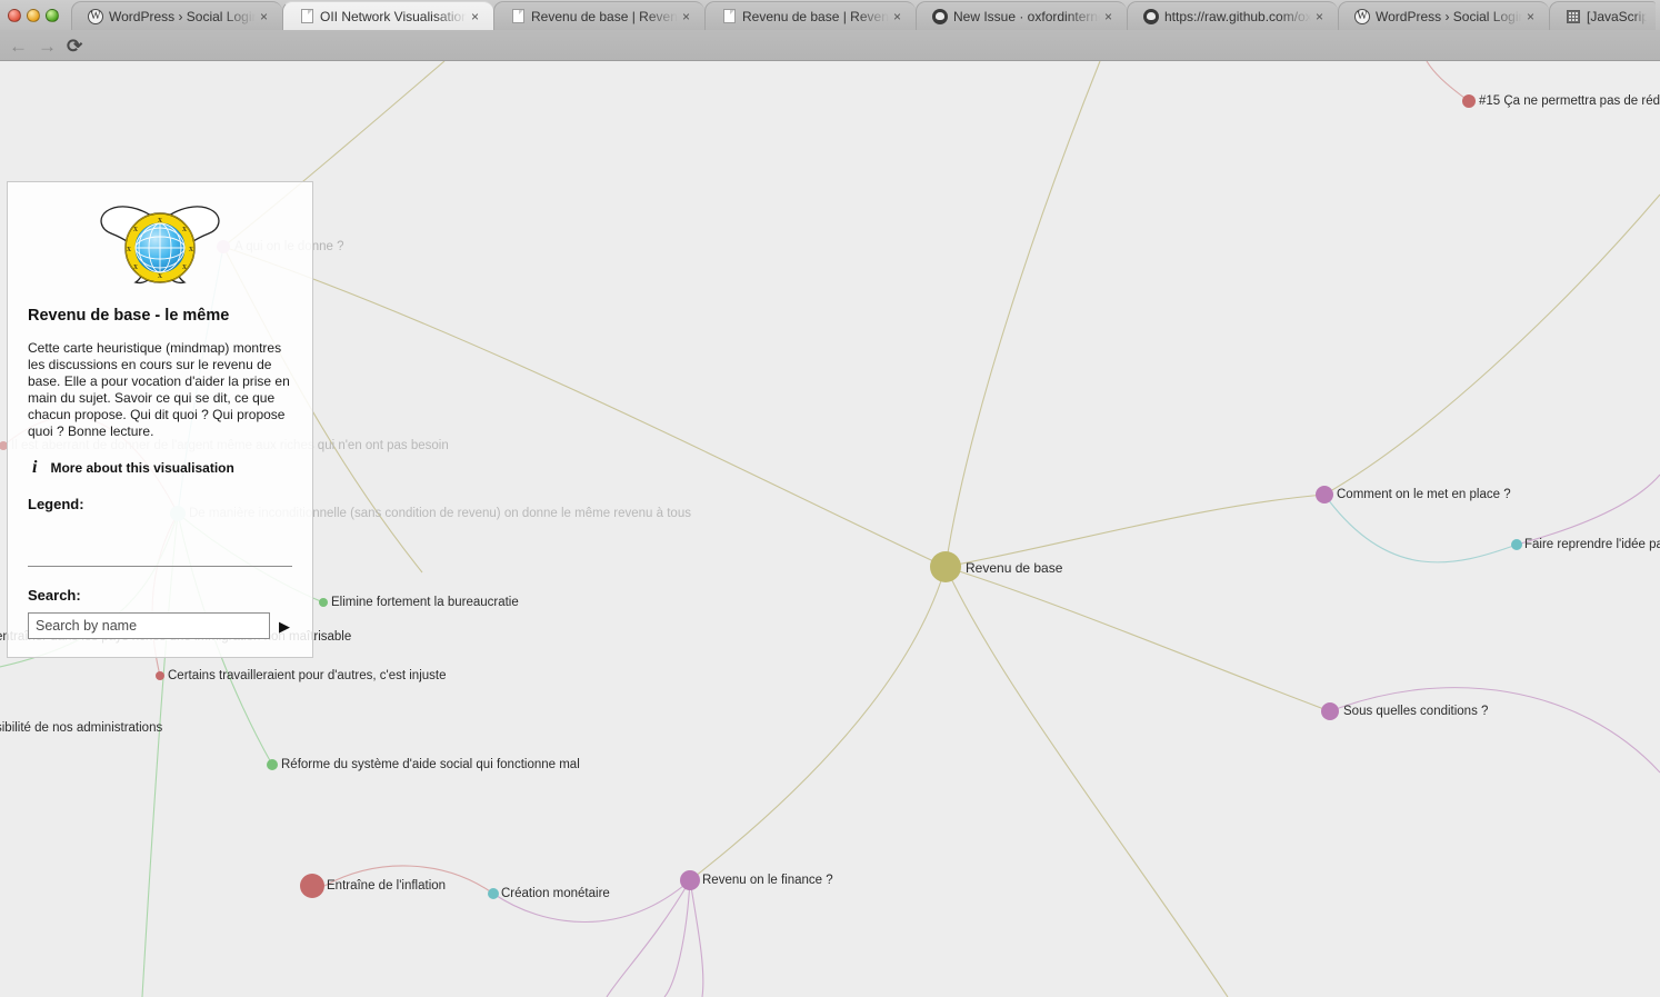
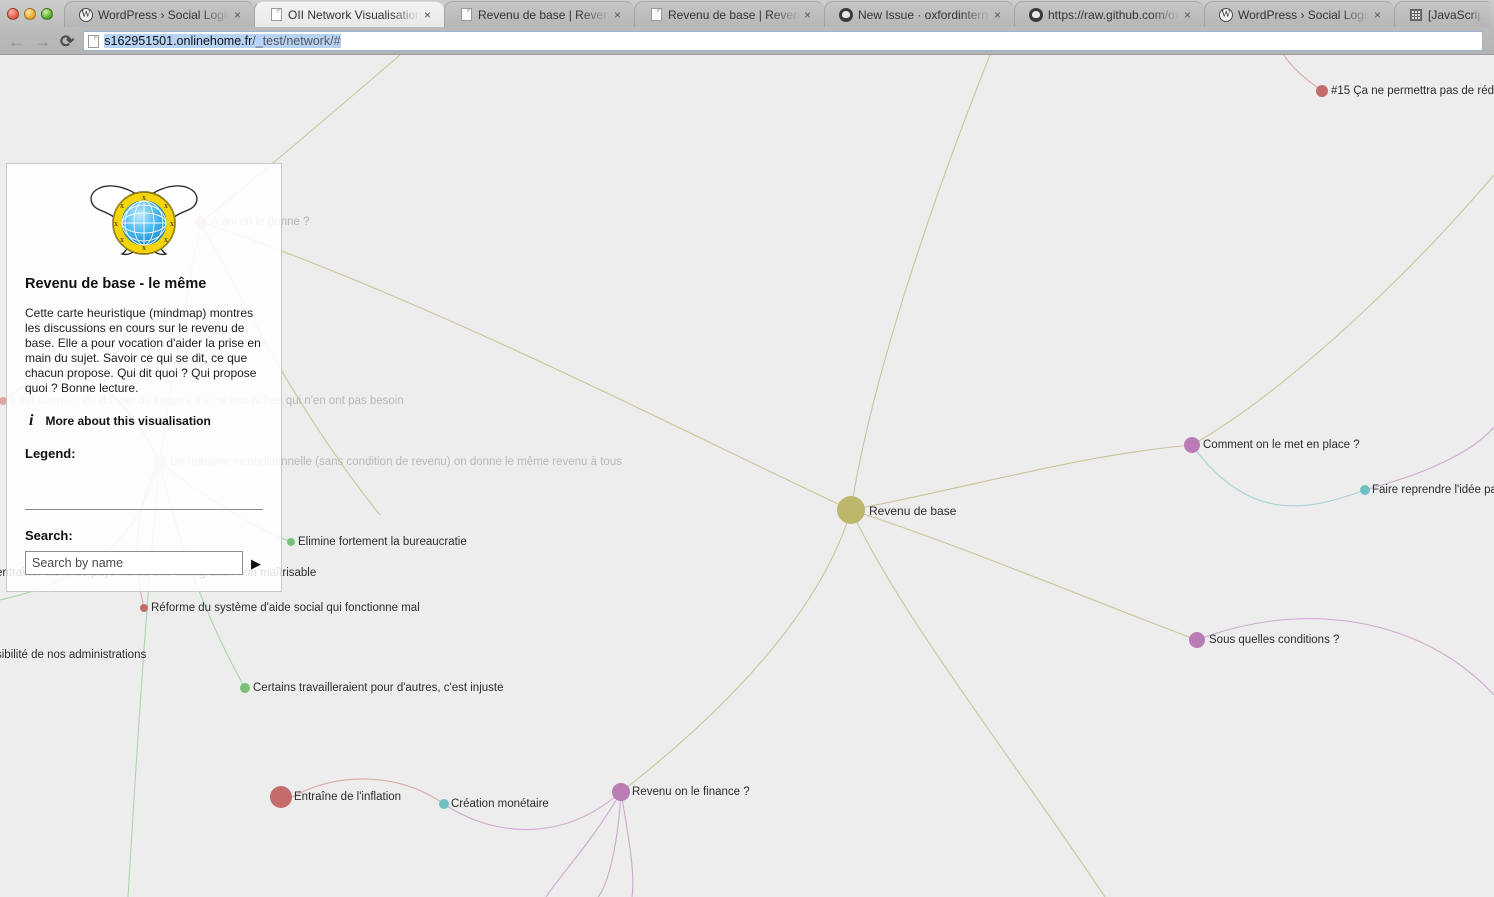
  W
  WordPress › Social Login
  ×
  OII Network Visualisation
  ×
  Revenu de base | Reven
  ×
  Revenu de base | Reven
  ×
  New Issue · oxfordintern
  ×
  https://raw.github.com/ox
  ×
  W
  WordPress › Social Login
  ×
  [JavaScrip
  ←
  →
  ⟳
+ s162951501.onlinehome.fr/_test/network/#
  Revenu de base
  Comment on le met en place ?
  Faire reprendre l'idée p
  Sous quelles conditions ?
  #15 Ça ne permettra pas de réd
  A qui on le donne ?
  Il est aberrant de donner de l'argent même aux riches qui n'en ont pas besoin
  De manière inconditionnelle (sans condition de revenu) on donne le même revenu à tous
  Elimine fortement la bureaucratie
- Certains travailleraient pour d'autres, c'est injuste
+ Réforme du système d'aide social qui fonctionne mal
  ibilité de nos administrations
- Réforme du système d'aide social qui fonctionne mal
+ Certains travailleraient pour d'autres, c'est injuste
  Entraîne de l'inflation
  Création monétaire
  Revenu on le finance ?
  x
  x
  x
  x
  x
  x
  x
  x
  Revenu de base - le même
  Cette carte heuristique (mindmap) montres les discussions en cours sur le revenu de base. Elle a pour vocation d'aider la prise en main du sujet. Savoir ce qui se dit, ce que chacun propose. Qui dit quoi ? Qui propose quoi ? Bonne lecture.
  i
  More about this visualisation
  Legend:
  Search:
  Search by name
  ▶
